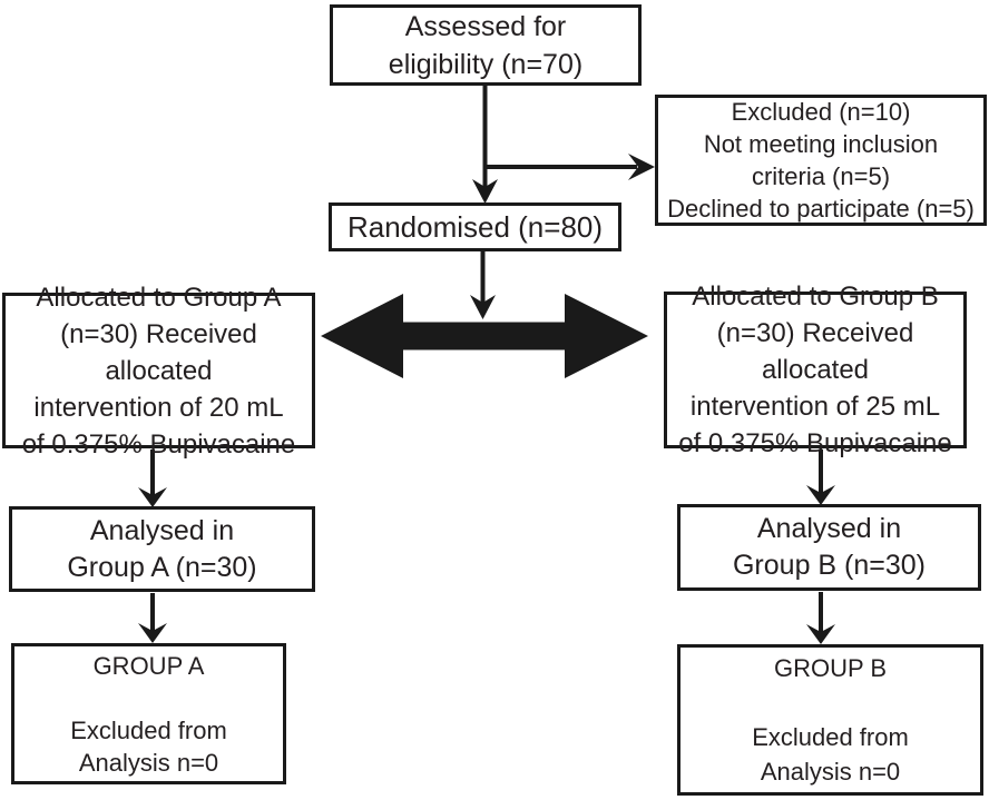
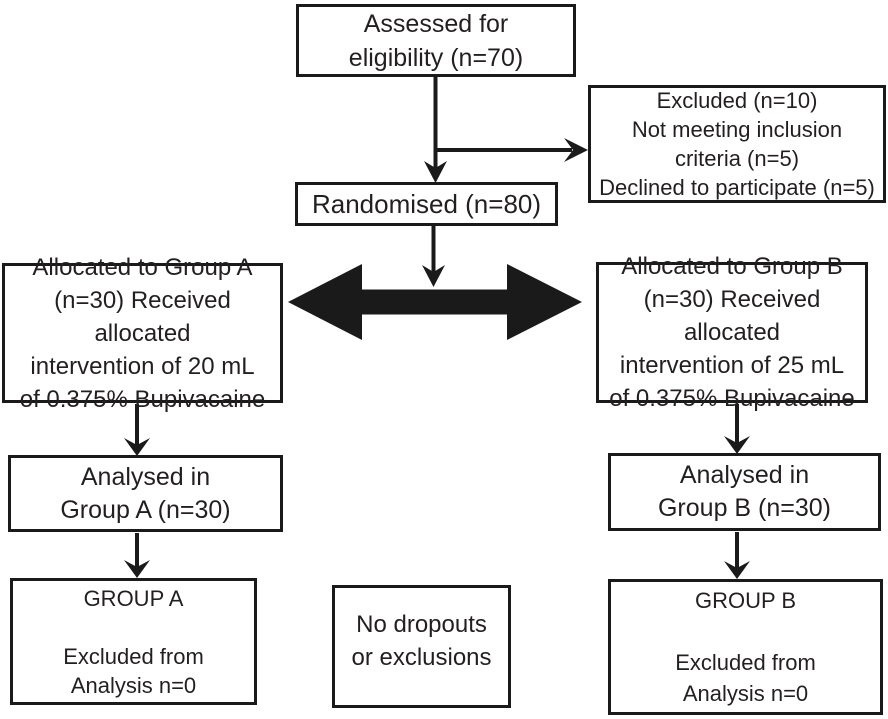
  Assessed for
  eligibility (n=70)
  Excluded (n=10)
  Not meeting inclusion
  criteria (n=5)
  Declined to participate (n=5)
  Randomised (n=80)
  Allocated to Group A
  (n=30) Received allocated
  intervention of 20 mL
  of 0.375% Bupivacaine
  Allocated to Group B
  (n=30) Received allocated
  intervention of 25 mL
  of 0.375% Bupivacaine
  Analysed in
  Group A (n=30)
  Analysed in
  Group B (n=30)
  GROUP A
  Excluded from
  Analysis n=0
  GROUP B
  Excluded from
  Analysis n=0
+ No dropouts
+ or exclusions
